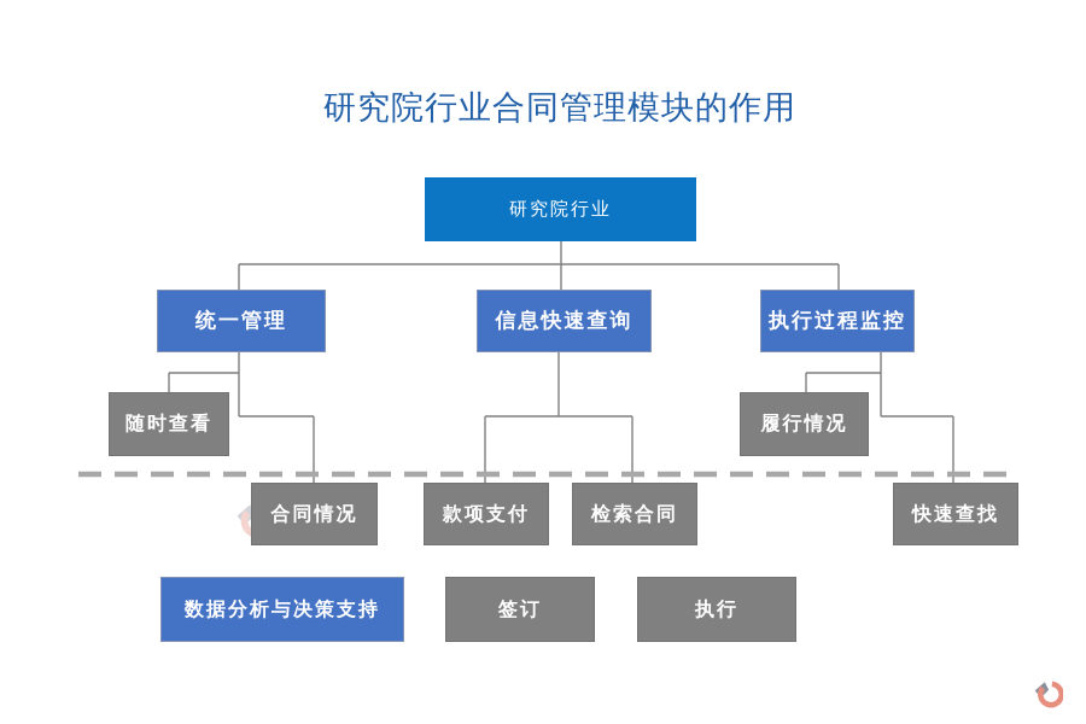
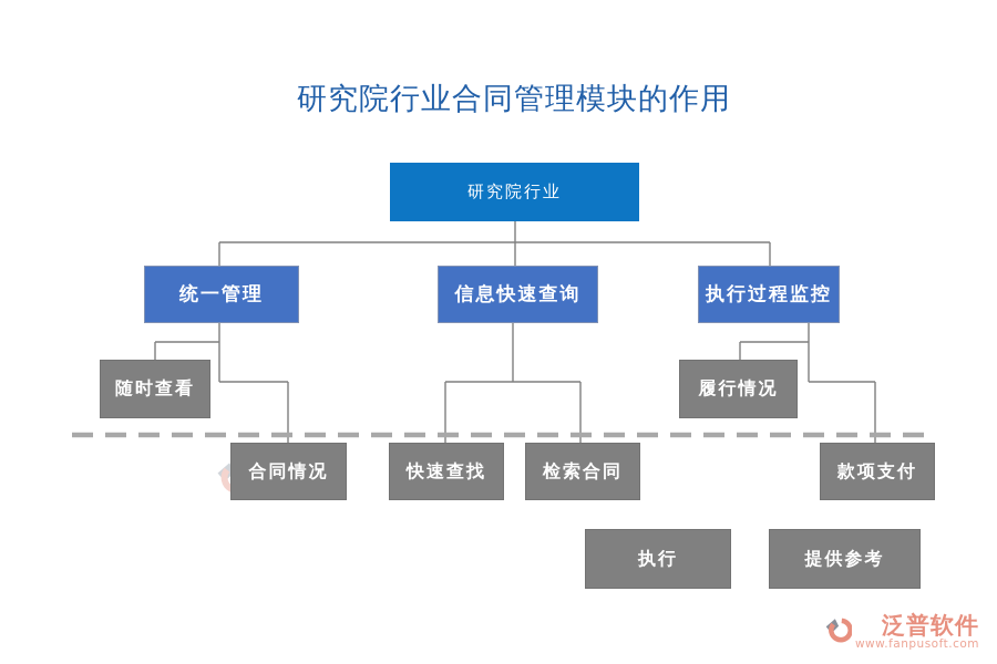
  研究院行业合同管理模块的作用
  研究院行业
  统一管理
  信息快速查询
  执行过程监控
  随时查看
  履行情况
  合同情况
- 款项支付
+ 快速查找
  检索合同
- 快速查找
+ 款项支付
- 数据分析与决策支持
- 签订
  执行
+ 提供参考
+ 泛普软件
+ www.fanpusoft.com
